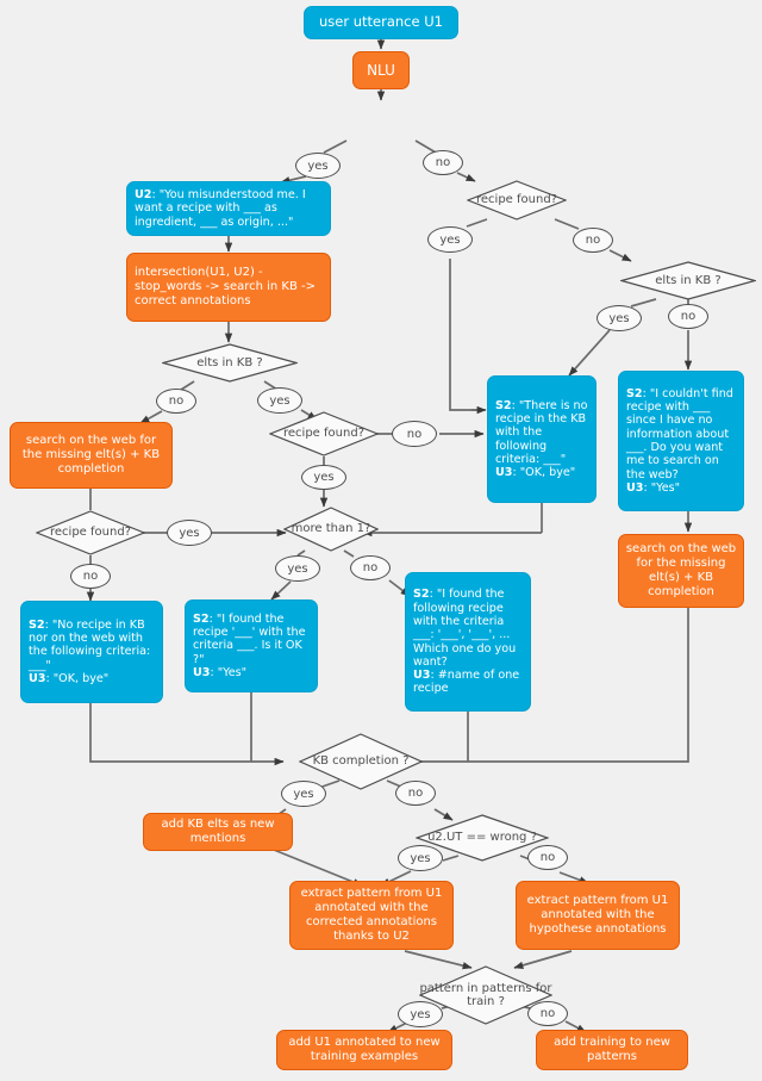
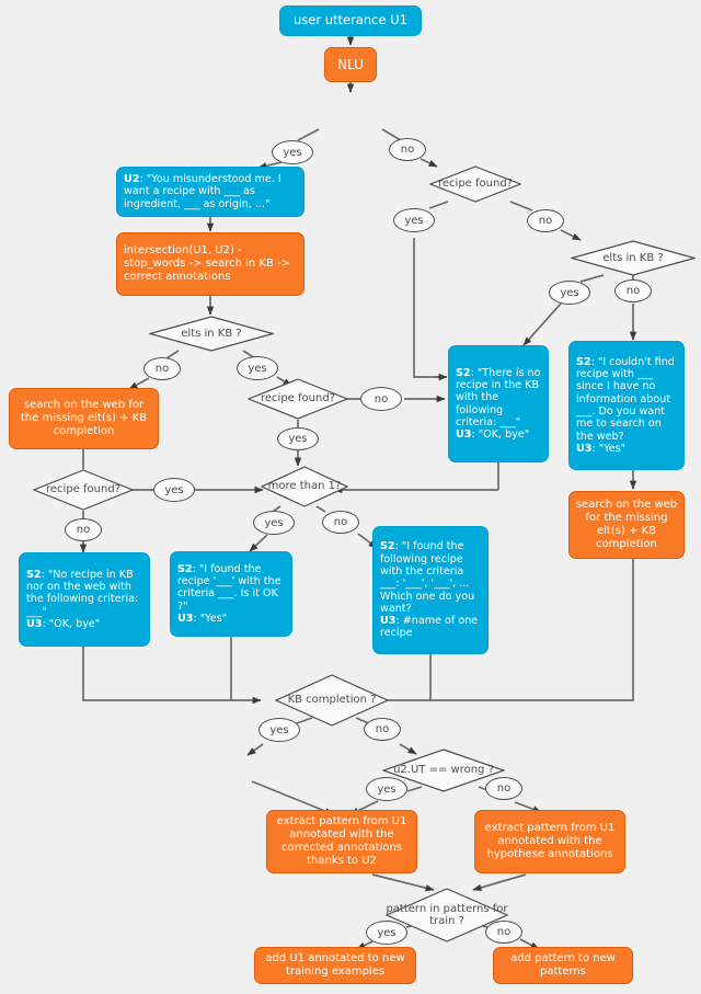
  user utterance U1
  NLU
  yes
  no
  U2: "You misunderstood me. I want a recipe with ___ as ingredient, ___ as origin, ..."
  intersection(U1, U2) - stop_words -> search in KB -> correct annotations
  elts in KB ?
  no
  yes
  search on the web for the missing elt(s) + KB completion
  recipe found?
  yes
  no
  recipe found?
  no
  yes
  more than 1?
  yes
  no
  S2: "No recipe in KB nor on the web with the following criteria: ___"
  U3: "OK, bye"
  S2: "I found the recipe '___' with the criteria ___. Is it OK ?"
  U3: "Yes"
  S2: "I found the following recipe with the criteria ___: '___', '___', ... Which one do you want?
  U3: #name of one recipe
  recipe found?
  yes
  no
  elts in KB ?
  yes
  no
  S2: "There is no recipe in the KB with the following criteria: ___"
  U3: "OK, bye"
  S2: "I couldn't find recipe with ___ since I have no information about ___. Do you want me to search on the web?
  U3: "Yes"
  search on the web for the missing elt(s) + KB completion
  KB completion ?
  yes
  no
- add KB elts as new mentions
  u2.UT == wrong ?
  yes
  no
  extract pattern from U1 annotated with the corrected annotations thanks to U2
  extract pattern from U1 annotated with the hypothese annotations
  pattern in patterns for train ?
  yes
  no
  add U1 annotated to new training examples
- add training to new patterns
+ add pattern to new patterns
